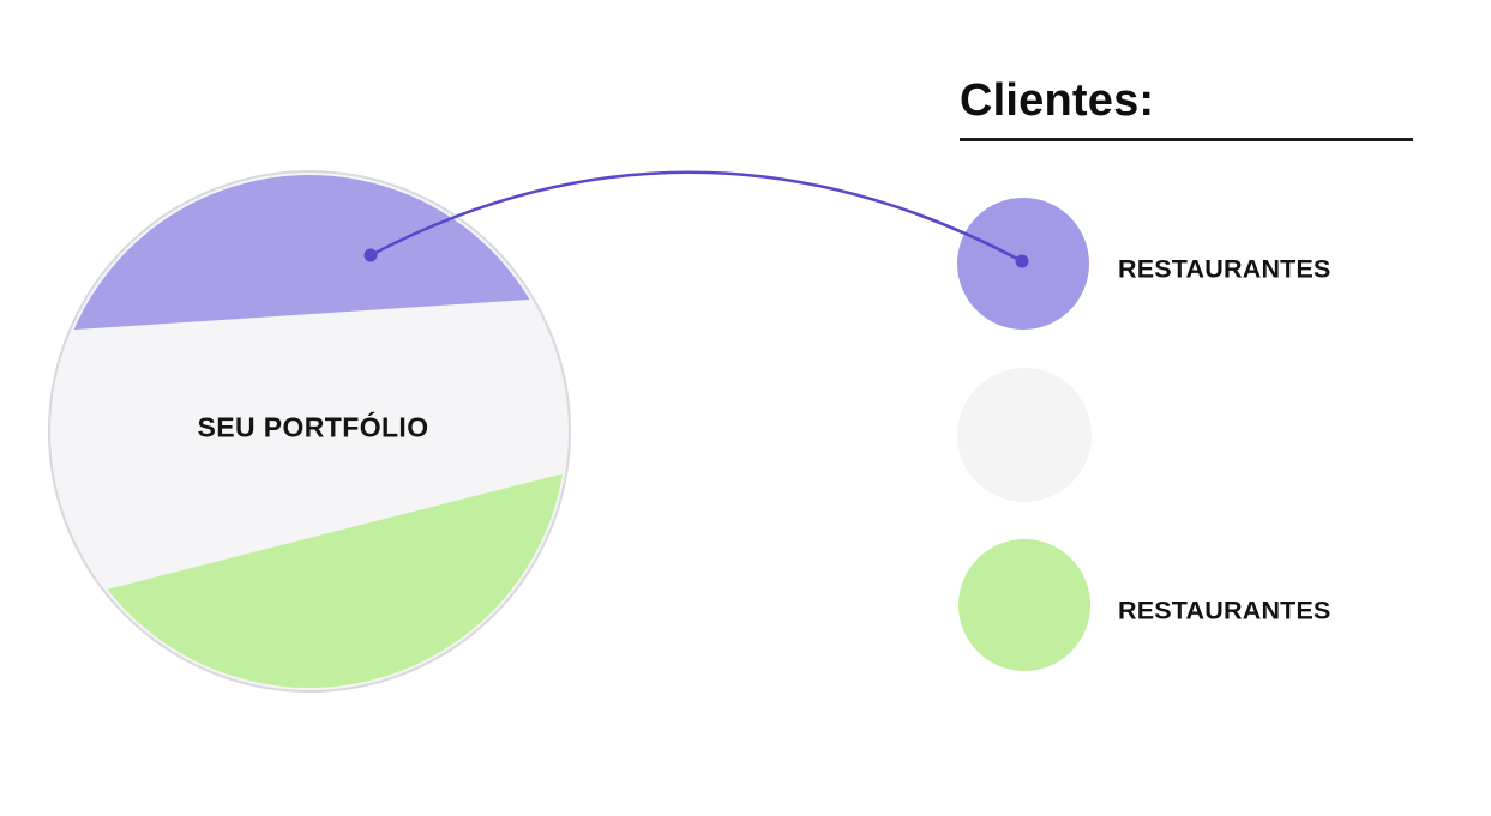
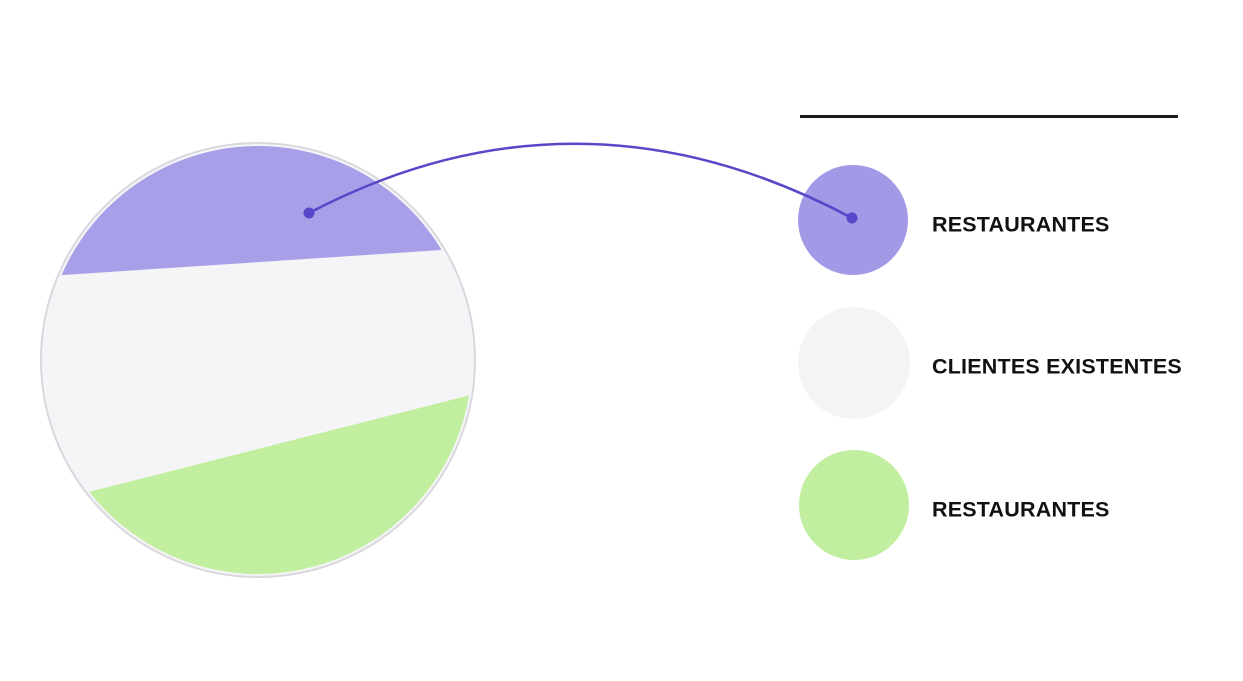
- SEU PORTFÓLIO
- Clientes:
  RESTAURANTES
+ CLIENTES EXISTENTES
  RESTAURANTES
